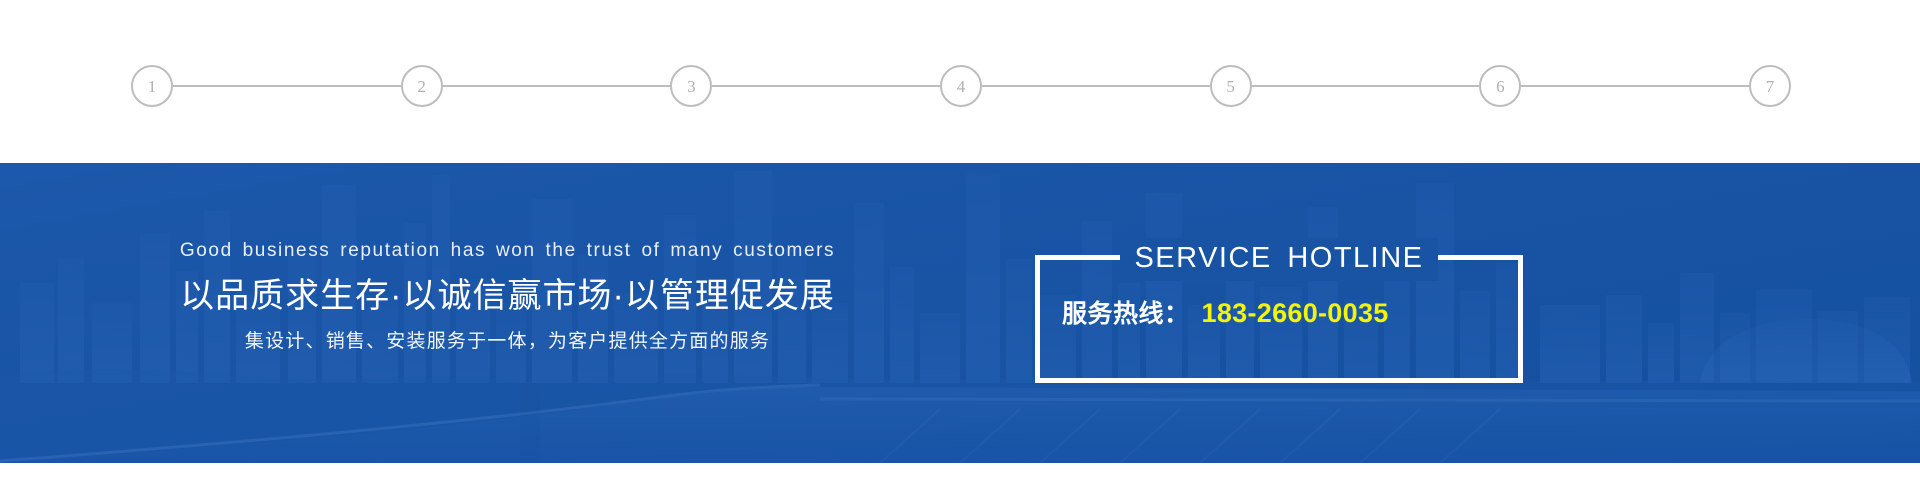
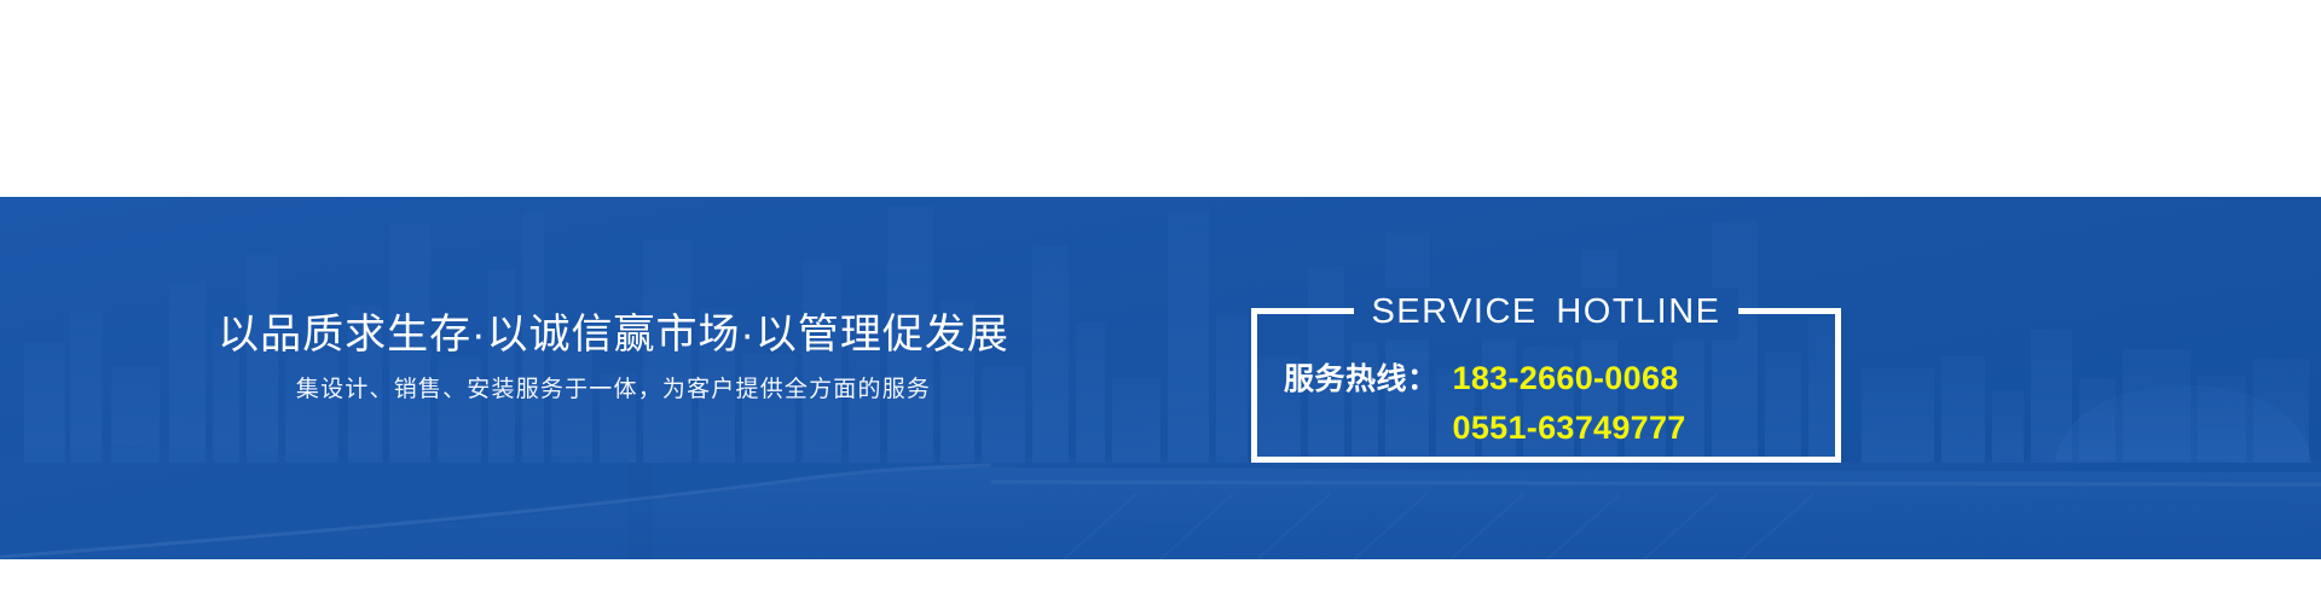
- 1
- 2
- 3
- 4
- 5
- 6
- 7
- Good business reputation has won the trust of many customers
  以品质求生存·以诚信赢市场·以管理促发展
  集设计、销售、安装服务于一体，为客户提供全方面的服务
  SERVICE HOTLINE
  服务热线：
- 183-2660-0035
+ 183-2660-0068
+ 0551-63749777
